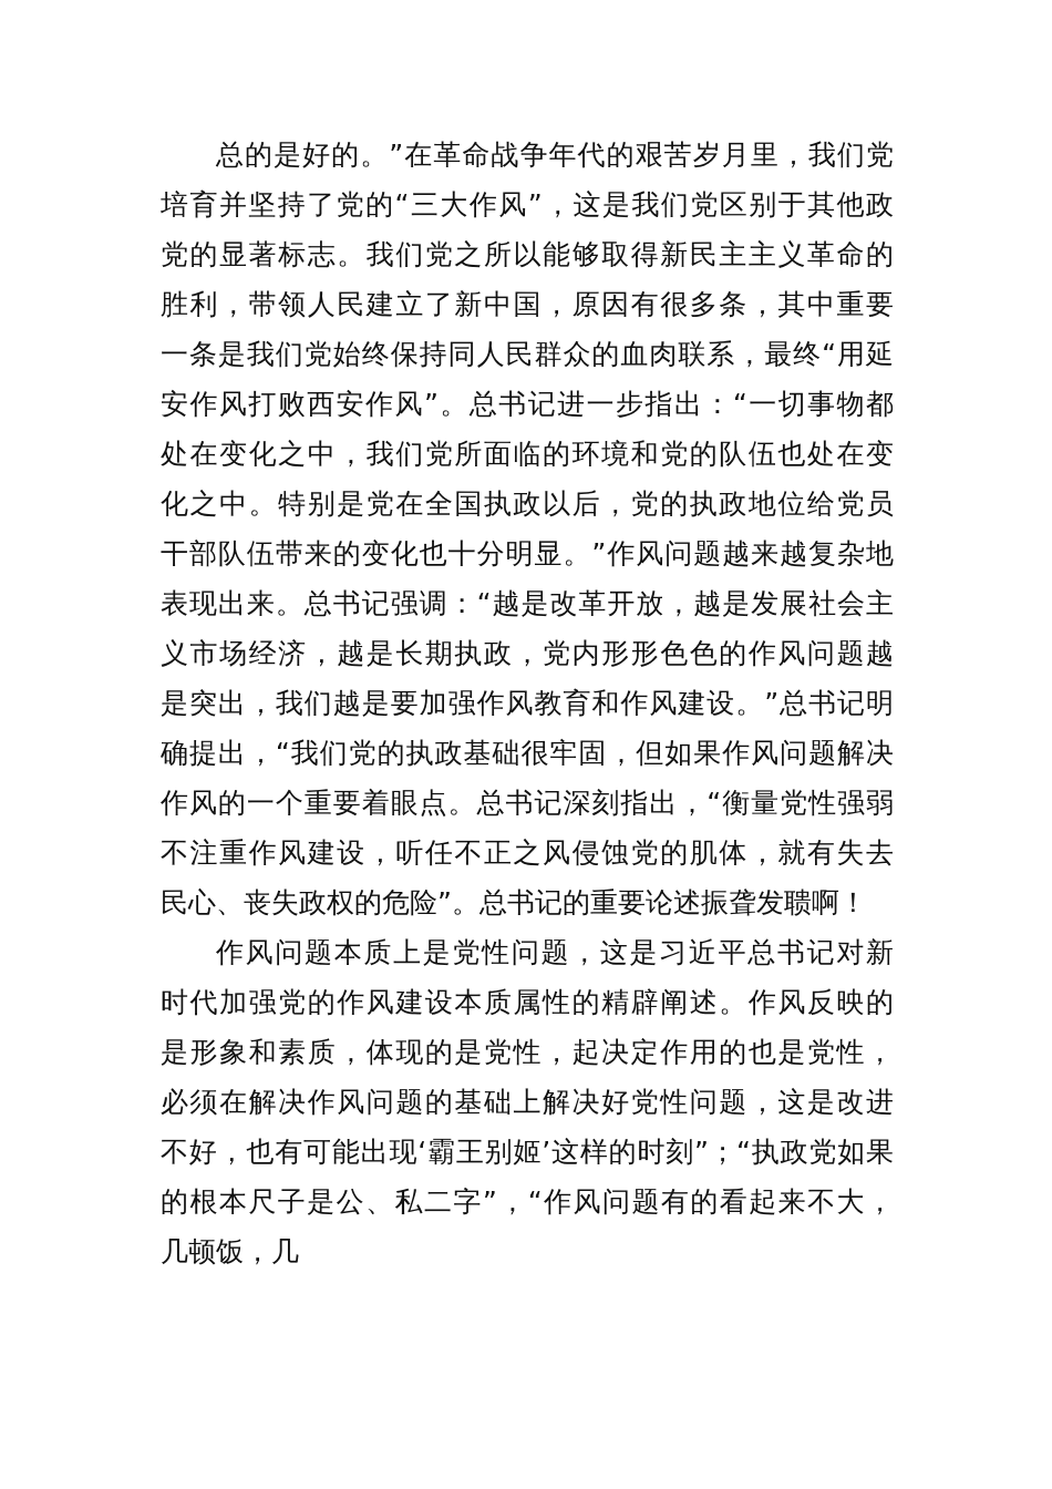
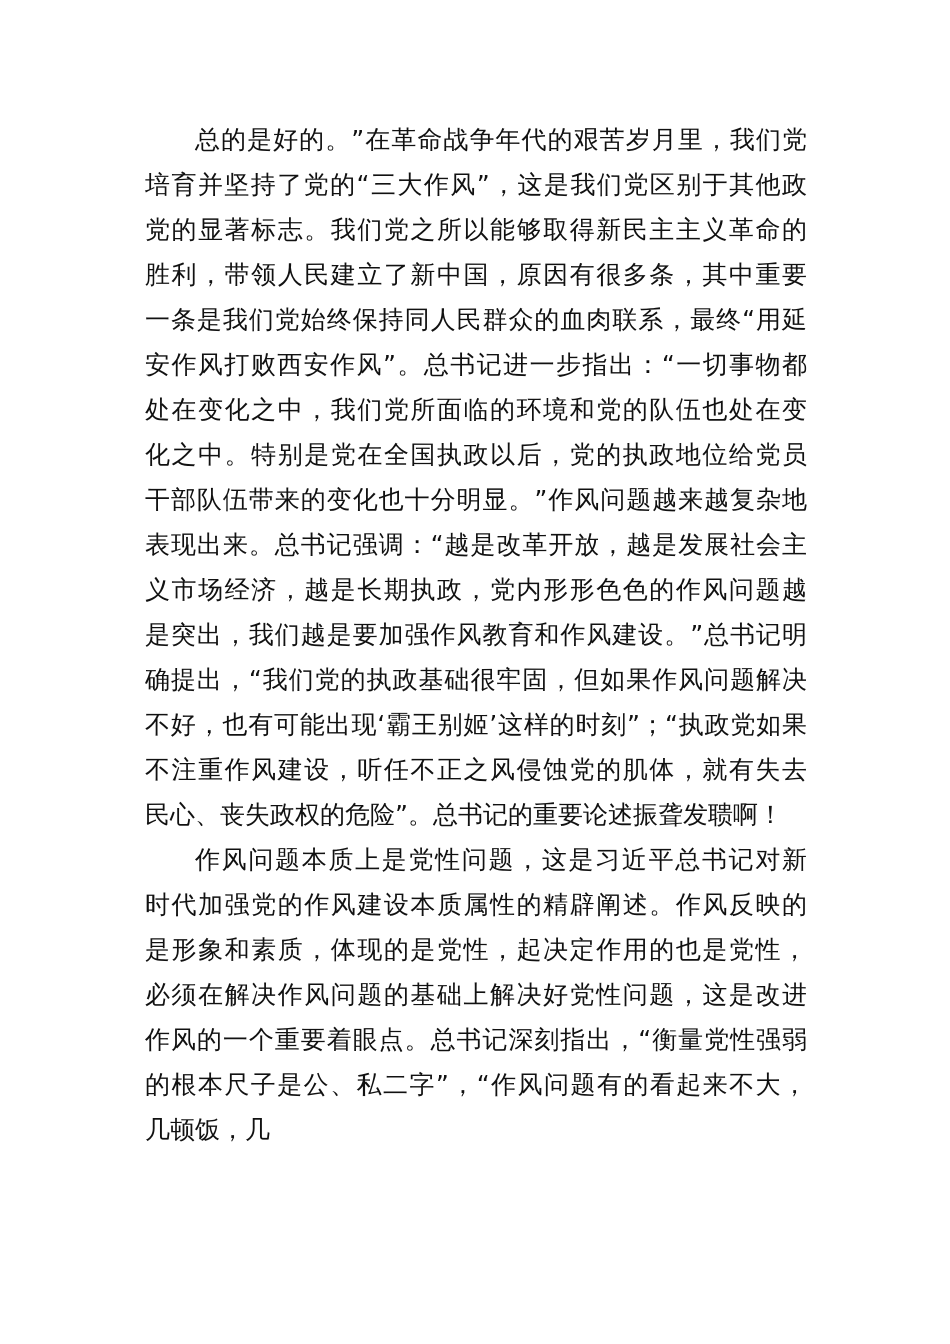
  总的是好的。”在革命战争年代的艰苦岁月里，我们党
  培育并坚持了党的“三大作风”，这是我们党区别于其他政
  党的显著标志。我们党之所以能够取得新民主主义革命的
  胜利，带领人民建立了新中国，原因有很多条，其中重要
  一条是我们党始终保持同人民群众的血肉联系，最终“用延
  安作风打败西安作风”。总书记进一步指出：“一切事物都
  处在变化之中，我们党所面临的环境和党的队伍也处在变
  化之中。特别是党在全国执政以后，党的执政地位给党员
  干部队伍带来的变化也十分明显。”作风问题越来越复杂地
  表现出来。总书记强调：“越是改革开放，越是发展社会主
  义市场经济，越是长期执政，党内形形色色的作风问题越
  是突出，我们越是要加强作风教育和作风建设。”总书记明
  确提出，“我们党的执政基础很牢固，但如果作风问题解决
- 作风的一个重要着眼点。总书记深刻指出，“衡量党性强弱
+ 不好，也有可能出现‘霸王别姬’这样的时刻”；“执政党如果
  不注重作风建设，听任不正之风侵蚀党的肌体，就有失去
  民心、丧失政权的危险”。总书记的重要论述振聋发聩啊！
  作风问题本质上是党性问题，这是习近平总书记对新
  时代加强党的作风建设本质属性的精辟阐述。作风反映的
  是形象和素质，体现的是党性，起决定作用的也是党性，
  必须在解决作风问题的基础上解决好党性问题，这是改进
- 不好，也有可能出现‘霸王别姬’这样的时刻”；“执政党如果
+ 作风的一个重要着眼点。总书记深刻指出，“衡量党性强弱
  的根本尺子是公、私二字”，“作风问题有的看起来不大，
  几顿饭，几
